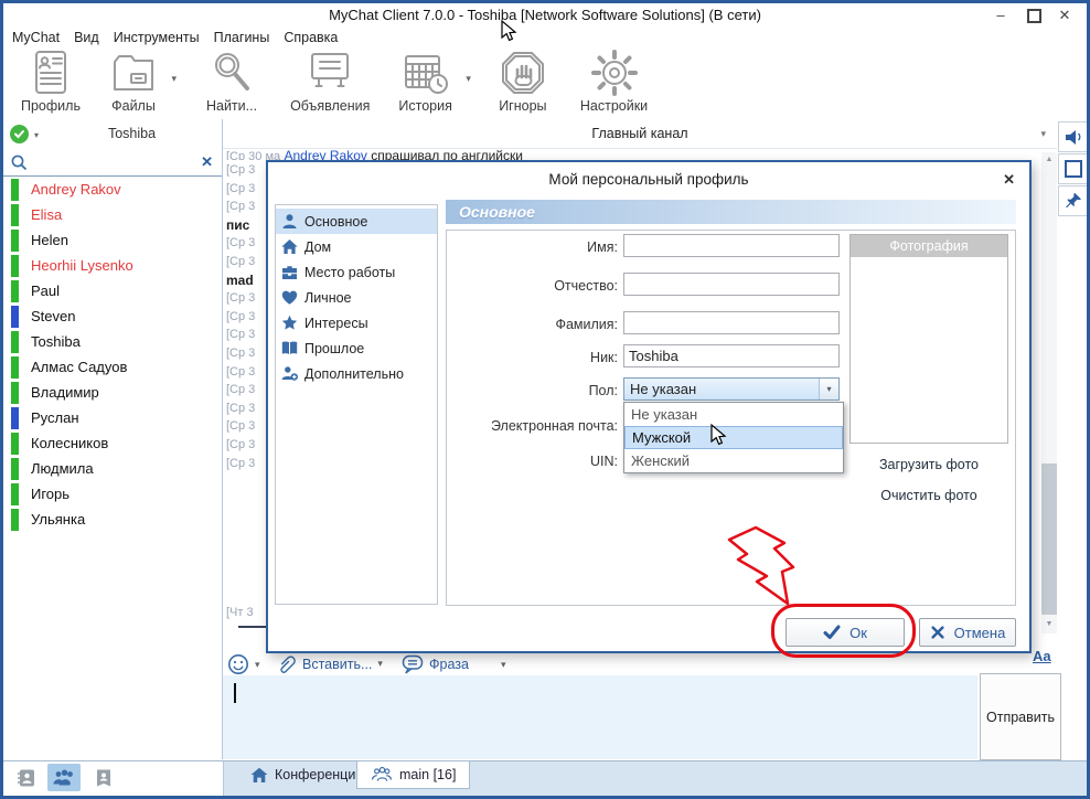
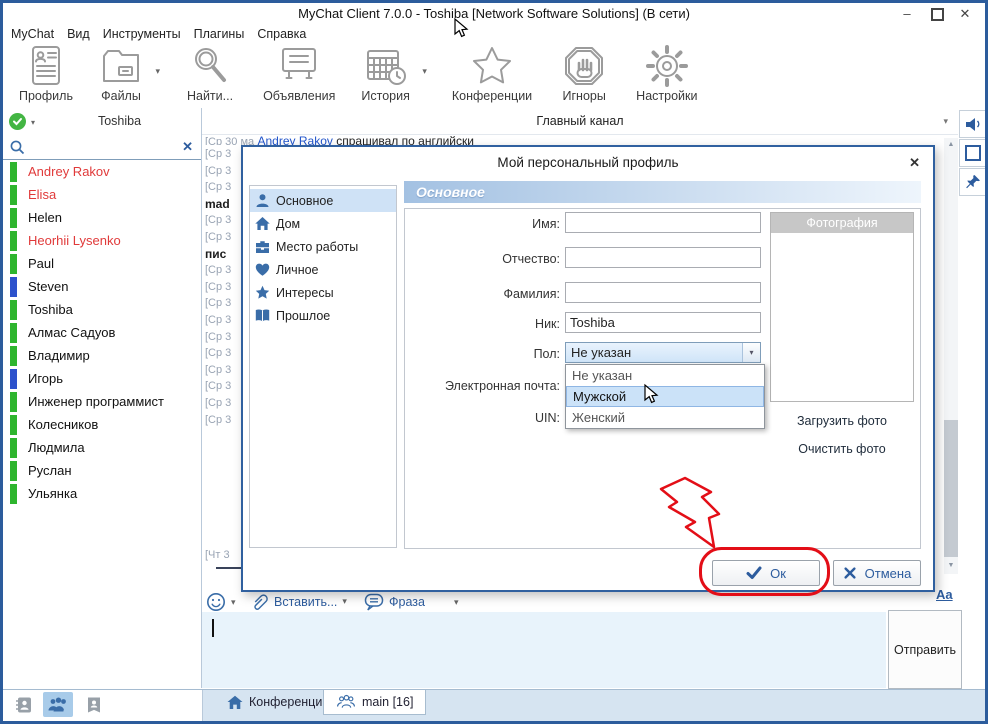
  MyChat Client 7.0.0 - Toshiba [Network Software Solutions] (В сети)
  –
  ✕
  MyChat
  Вид
  Инструменты
  Плагины
  Справка
  Профиль
  Файлы
  ▾
  Найти...
  Объявления
  История
  ▾
+ Конференции
  Игноры
  Настройки
  ▾
  Toshiba
  ✕
  Andrey Rakov
  Elisa
  Helen
  Heorhii Lysenko
  Paul
  Steven
  Toshiba
  Алмас Садуов
  Владимир
- Руслан
+ Игорь
+ Инженер программист
  Колесников
  Людмила
- Игорь
+ Руслан
  Ульянка
  Главный канал
  ▾
  [Ср 30 ма Andrey Rakov спрашивал по английски
  [Ср 3
  [Ср 3
  [Ср 3
- пис
+ mad
  [Ср 3
  [Ср 3
- mad
+ пис
  [Ср 3
  [Ср 3
  [Ср 3
  [Ср 3
  [Ср 3
  [Ср 3
  [Ср 3
  [Ср 3
  [Ср 3
  [Ср 3
  [Чт 3
  ▾
  Вставить...
  ▾
  Фраза
  ▾
  Aa
  Отправить
  Конференци
  main [16]
  Мой персональный профиль
  ✕
  Основное
  Дом
  Место работы
  Личное
  Интересы
  Прошлое
- Дополнительно
  Основное
  Имя:
  Отчество:
  Фамилия:
  Ник:
  Toshiba
  Пол:
  Не указан
  ▾
  Электронная почта:
  UIN:
  Не указан
  Мужской
  Женский
  Фотография
  Загрузить фото
  Очистить фото
  Ок
  Отмена
